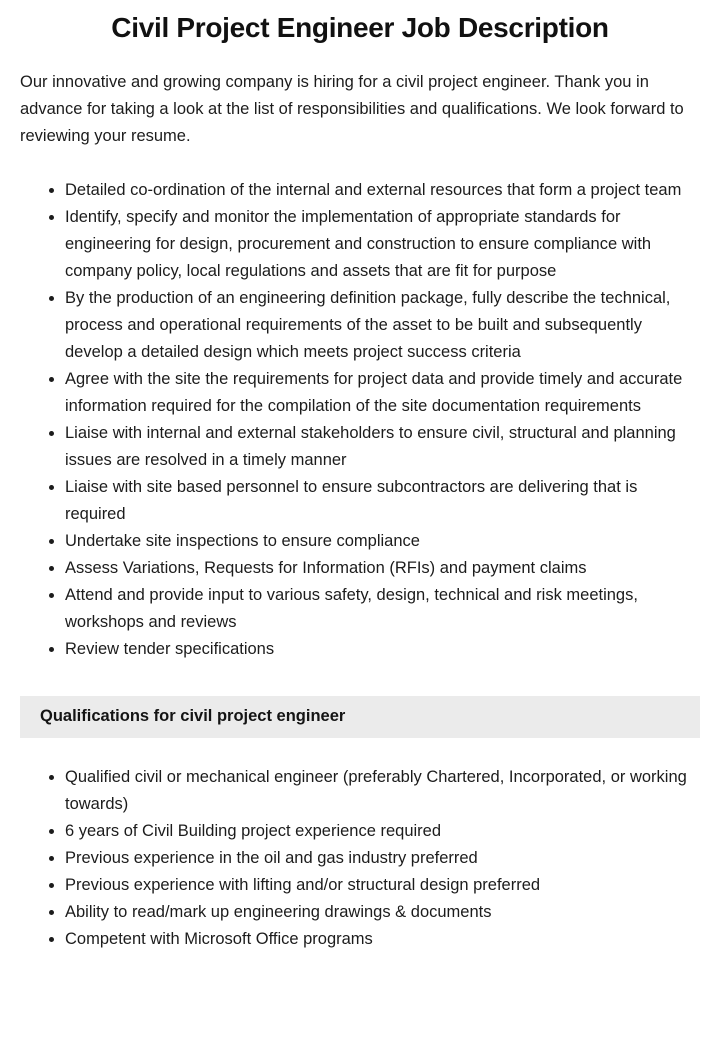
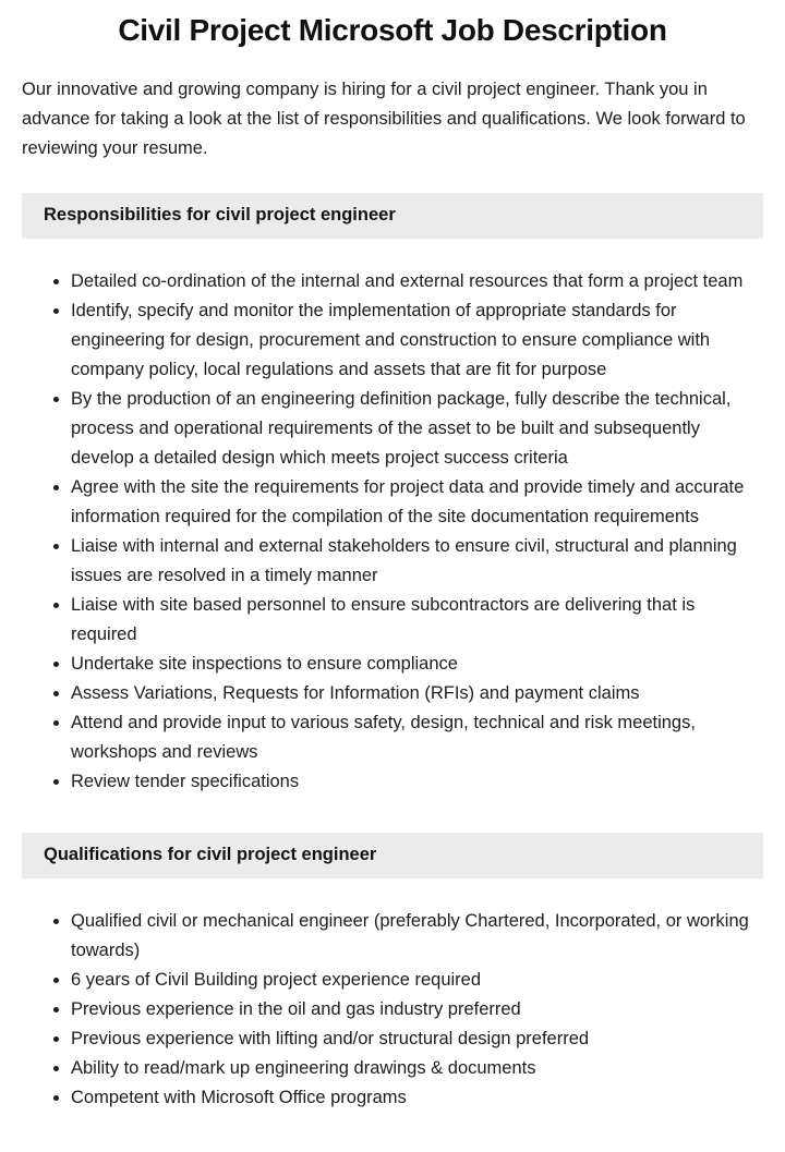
- Civil Project Engineer Job Description
+ Civil Project Microsoft Job Description
  Our innovative and growing company is hiring for a civil project engineer. Thank you in advance for taking a look at the list of responsibilities and qualifications. We look forward to reviewing your resume.
+ Responsibilities for civil project engineer
  Detailed co-ordination of the internal and external resources that form a project team
  Identify, specify and monitor the implementation of appropriate standards for engineering for design, procurement and construction to ensure compliance with company policy, local regulations and assets that are fit for purpose
  By the production of an engineering definition package, fully describe the technical, process and operational requirements of the asset to be built and subsequently develop a detailed design which meets project success criteria
  Agree with the site the requirements for project data and provide timely and accurate information required for the compilation of the site documentation requirements
  Liaise with internal and external stakeholders to ensure civil, structural and planning issues are resolved in a timely manner
  Liaise with site based personnel to ensure subcontractors are delivering that is required
  Undertake site inspections to ensure compliance
  Assess Variations, Requests for Information (RFIs) and payment claims
  Attend and provide input to various safety, design, technical and risk meetings, workshops and reviews
  Review tender specifications
  Qualifications for civil project engineer
  Qualified civil or mechanical engineer (preferably Chartered, Incorporated, or working towards)
  6 years of Civil Building project experience required
  Previous experience in the oil and gas industry preferred
  Previous experience with lifting and/or structural design preferred
  Ability to read/mark up engineering drawings & documents
  Competent with Microsoft Office programs
